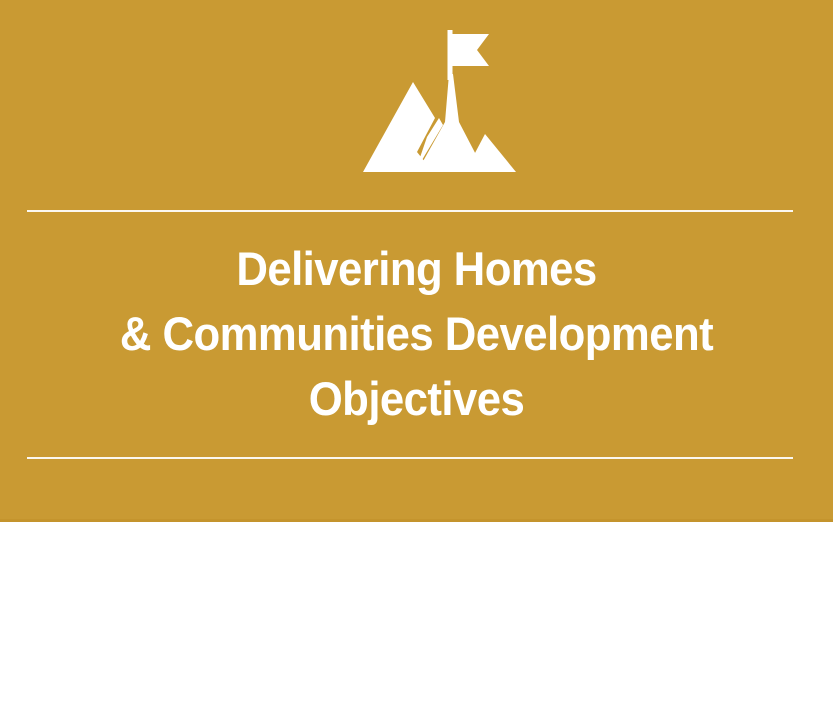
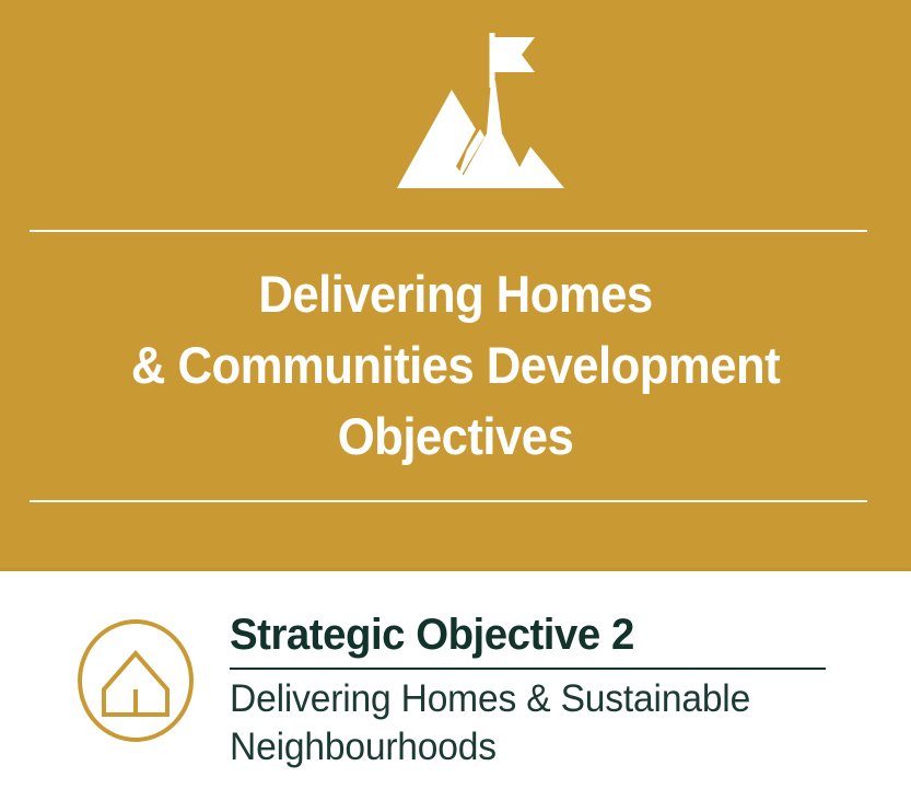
  Delivering Homes
  & Communities Development
  Objectives
+ Strategic Objective 2
+ Delivering Homes & Sustainable
+ Neighbourhoods
